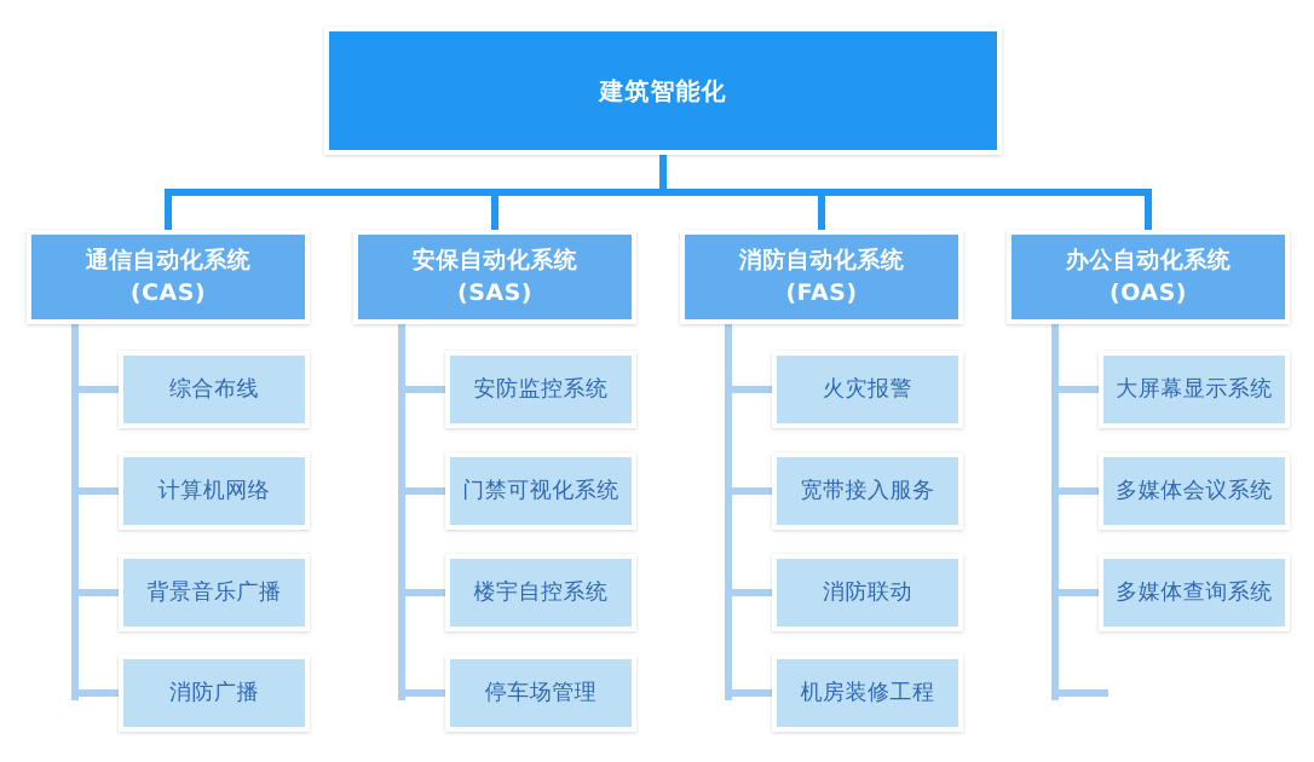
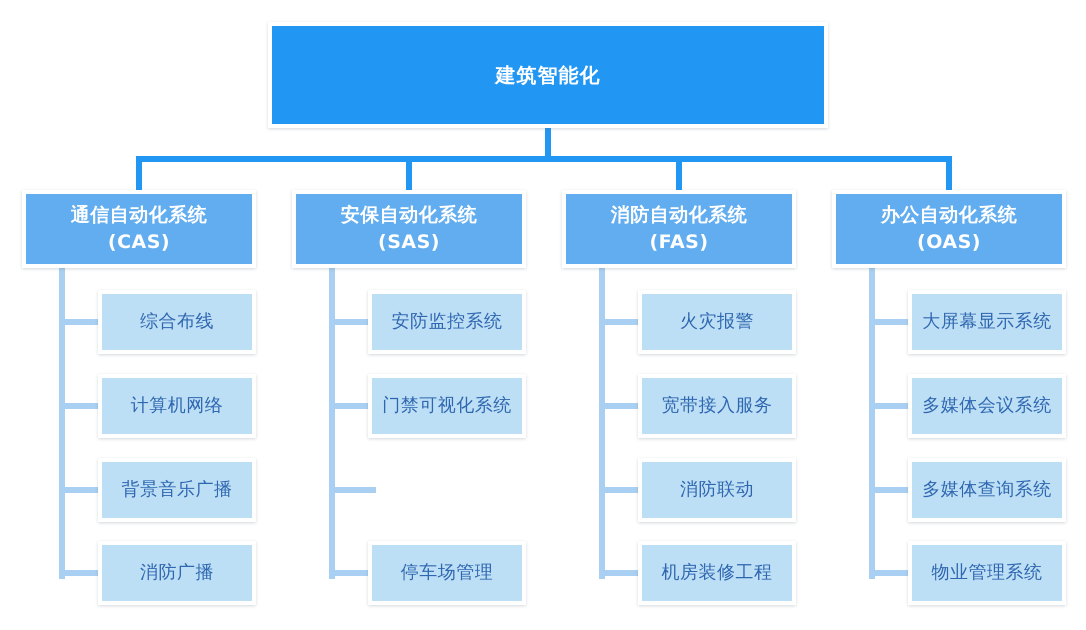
  建筑智能化
  通信自动化系统
  (CAS)
  综合布线
  计算机网络
  背景音乐广播
  消防广播
  安保自动化系统
  (SAS)
  安防监控系统
  门禁可视化系统
- 楼宇自控系统
  停车场管理
  消防自动化系统
  (FAS)
  火灾报警
  宽带接入服务
  消防联动
  机房装修工程
  办公自动化系统
  (OAS)
  大屏幕显示系统
  多媒体会议系统
  多媒体查询系统
+ 物业管理系统
